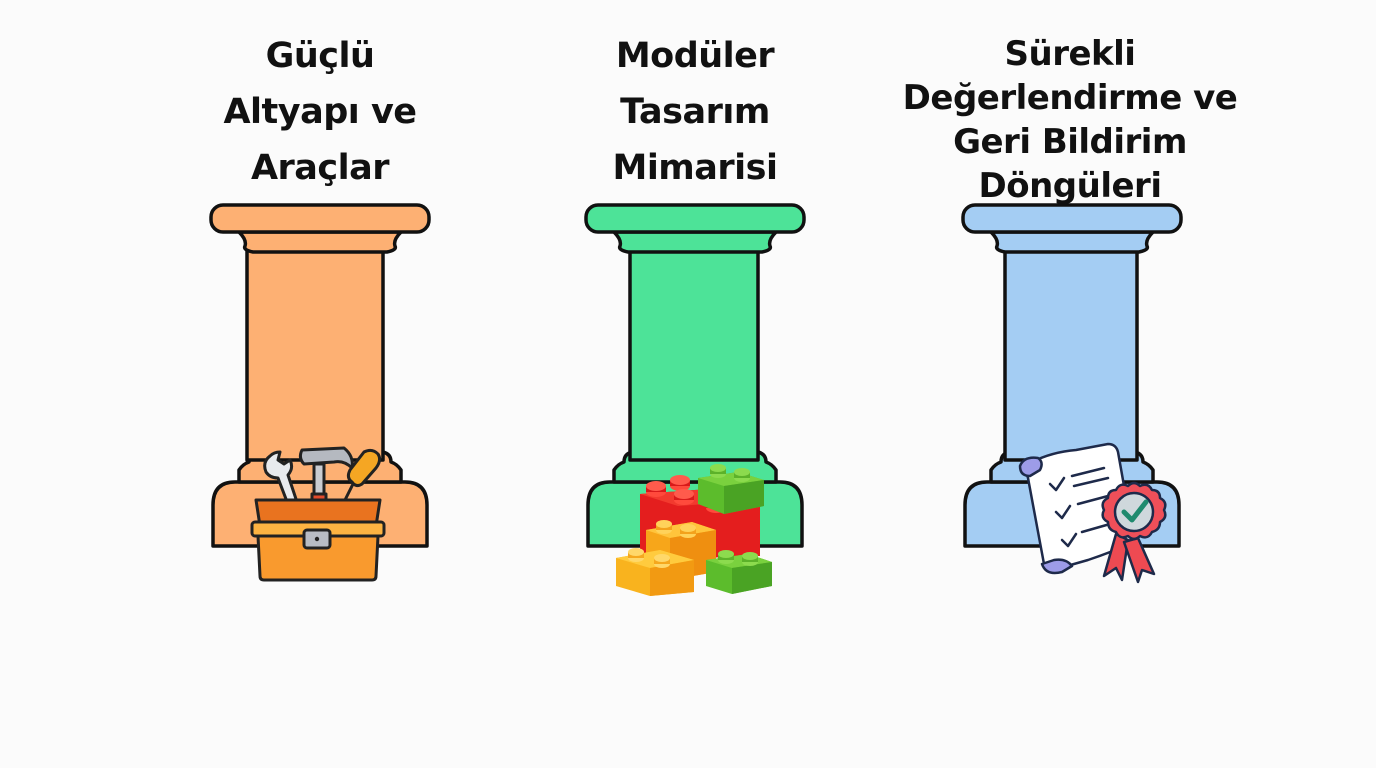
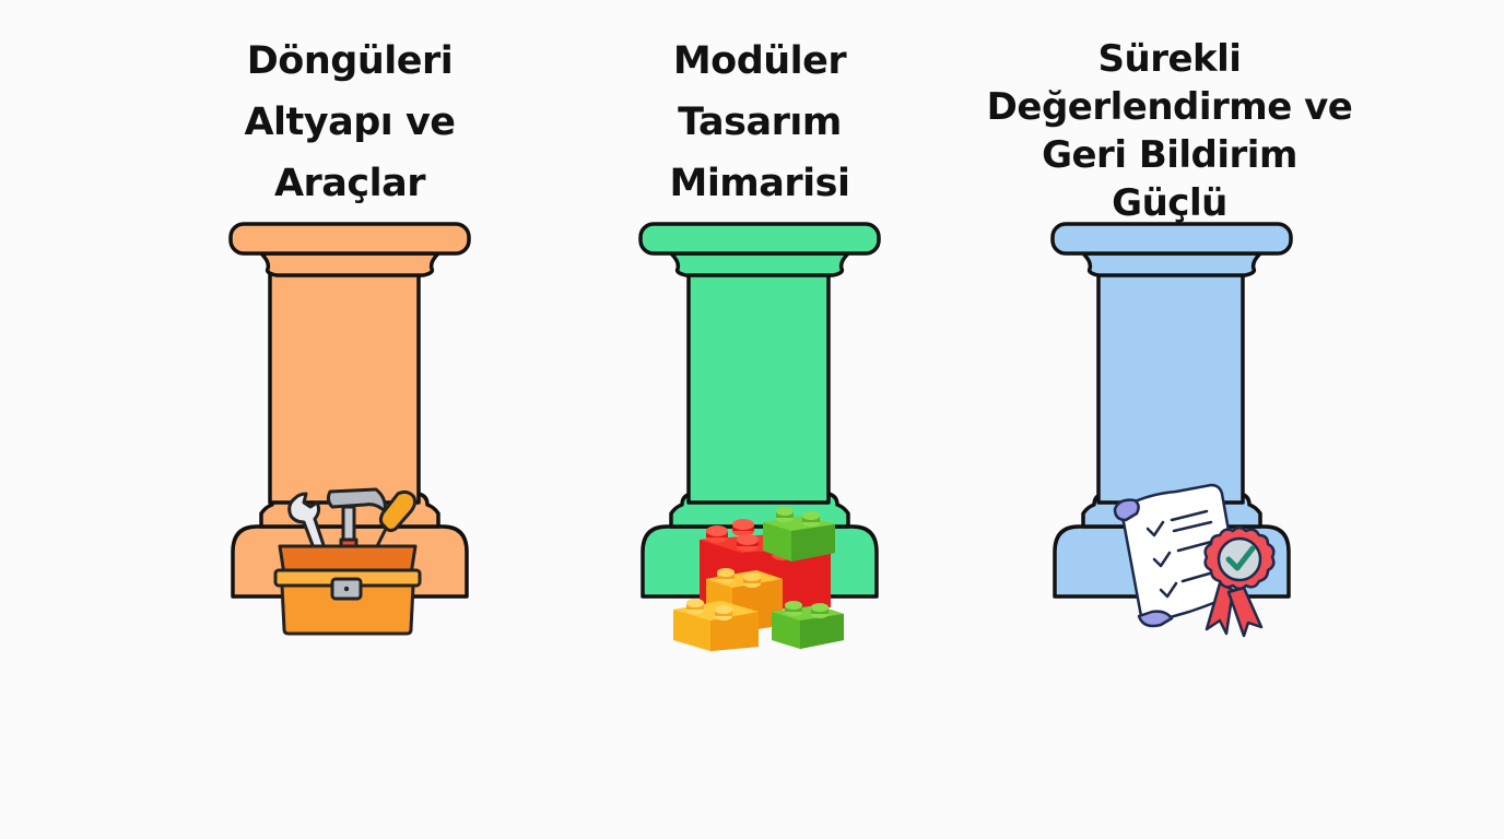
- Güçlü
+ Döngüleri
  Altyapı ve
  Araçlar
  Modüler
  Tasarım
  Mimarisi
  Sürekli
  Değerlendirme ve
  Geri Bildirim
- Döngüleri
+ Güçlü
